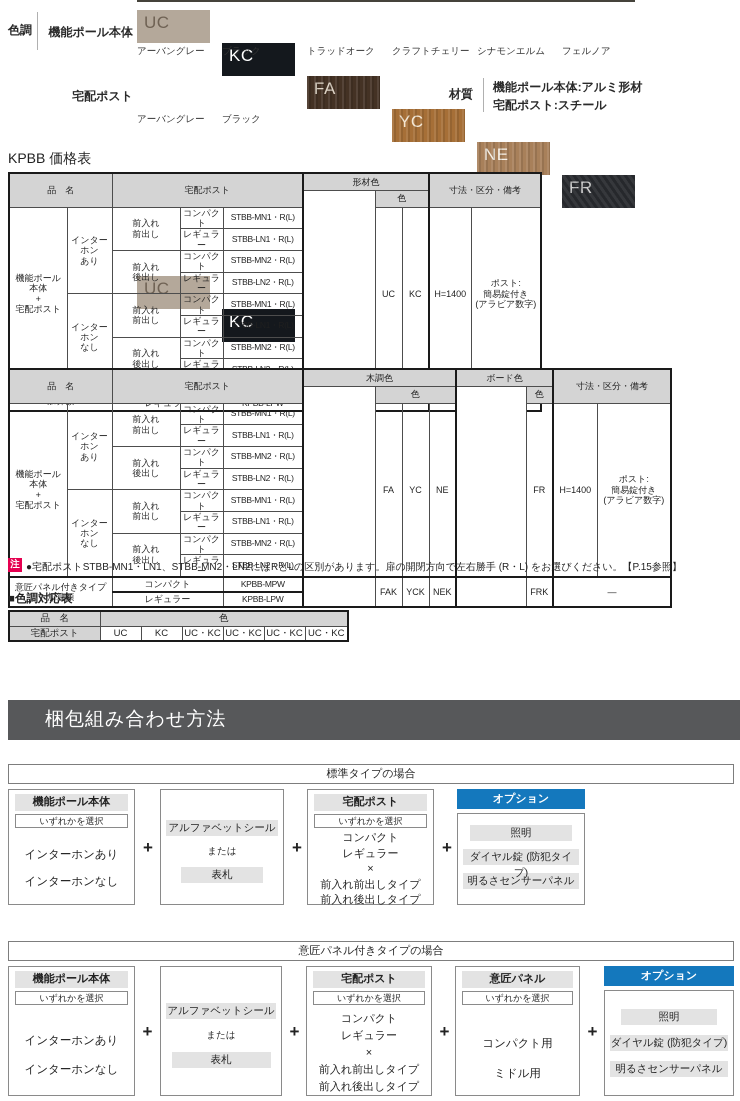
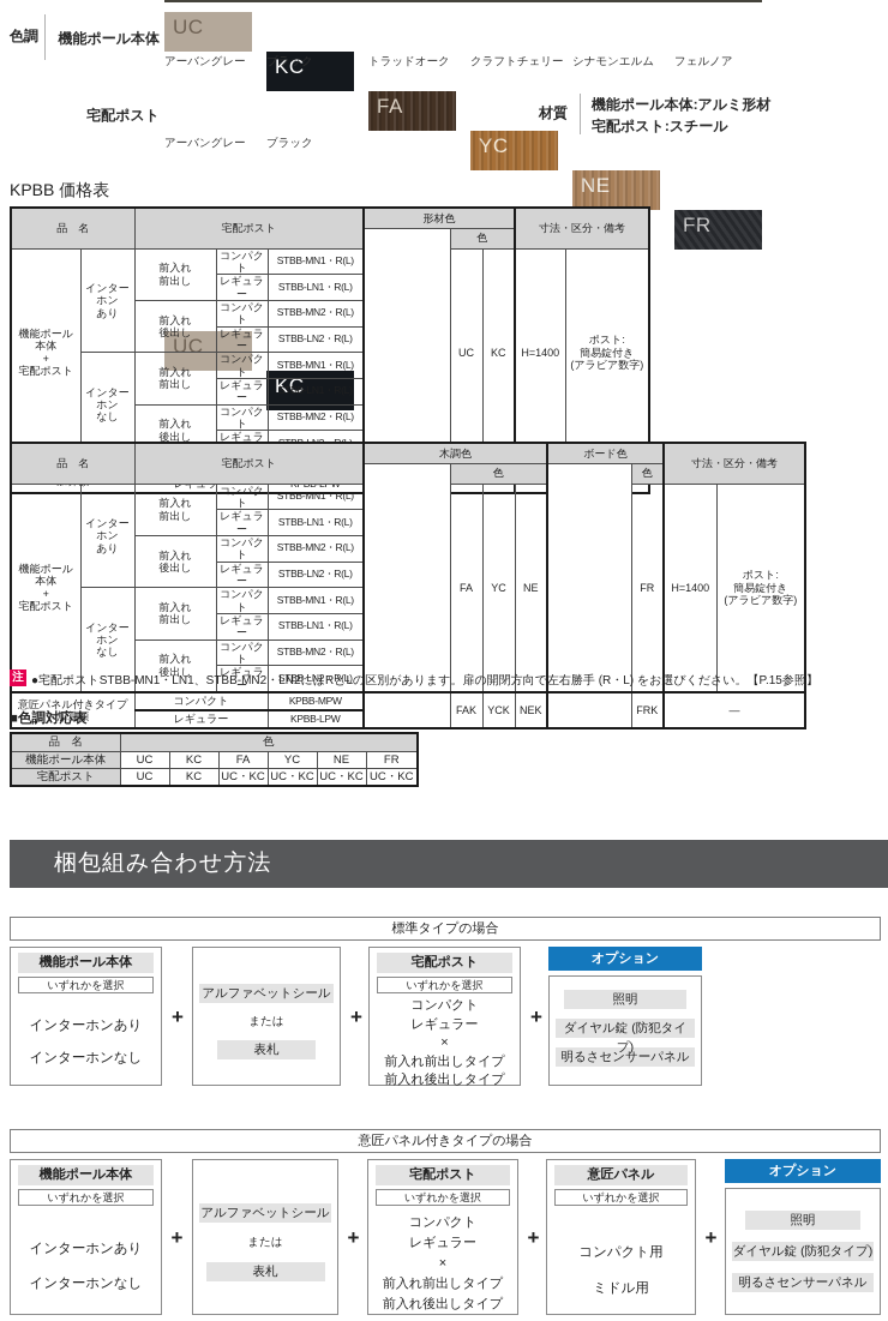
  色調
  機能ポール本体
  UC
  KC
  アーバングレー
  ブラック
  トラッドオーク
  クラフトチェリー
  シナモンエルム
  フェルノア
  宅配ポスト
  UC
  KC
  アーバングレー
  ブラック
  材質
  機能ポール本体:アルミ形材
  宅配ポスト:スチール
  KPBB 価格表
  品 名	宅配ポスト	形材色	寸法・区分・備考
  	色
  機能ポール 本体 + 宅配ポスト	インターホン あり	前入れ 前出し	コンパクト	STBB-MN1・R(L)	UC	KC	H=1400	ポスト: 簡易錠付き (アラビア数字)
  レギュラー	STBB-LN1・R(L)
  前入れ 後出し	コンパクト	STBB-MN2・R(L)
  レギュラー	STBB-LN2・R(L)
  インターホン なし	前入れ 前出し	コンパクト	STBB-MN1・R(L)
  レギュラー	STBB-LN1・R(L)
  前入れ 後出し	コンパクト	STBB-MN2・R(L)
  品 名	宅配ポスト	木調色	ボード色	寸法・区分・備考
  	色		色
  機能ポール 本体 + 宅配ポスト	インターホン あり	前入れ 前出し	コンパクト	STBB-MN1・R(L)	FA	YC	NE	FR	H=1400	ポスト: 簡易錠付き (アラビア数字)
  レギュラー	STBB-LN1・R(L)
  前入れ 後出し	コンパクト	STBB-MN2・R(L)
  レギュラー	STBB-LN2・R(L)
  インターホン なし	前入れ 前出し	コンパクト	STBB-MN1・R(L)
  レギュラー	STBB-LN1・R(L)
  前入れ 後出し	コンパクト	STBB-MN2・R(L)
  レギュラー	STBB-LN2・R(L)
  意匠パネル付きタイプ 加算額	コンパクト	KPBB-MPW		FAK	YCK	NEK		FRK	—
  レギュラー	KPBB-LPW
  注
  ●宅配ポストSTBB-MN1・LN1、STBB-MN2・LN2にはRとLの区別があります。扉の開閉方向で左右勝手 (R・L) をお選びください。【P.15参照】
  ■色調対応表
  品 名	色
+ 機能ポール本体	UC	KC	FA	YC	NE	FR
  宅配ポスト	UC	KC	UC・KC	UC・KC	UC・KC	UC・KC
  梱包組み合わせ方法
  標準タイプの場合
  機能ポール本体
  いずれかを選択
  インターホンあり
  インターホンなし
  +
  アルファベットシール
  または
  表札
  +
  宅配ポスト
  いずれかを選択
  コンパクト
  レギュラー
  ×
  前入れ前出しタイプ
  前入れ後出しタイプ
  +
  オプション
  照明
  ダイヤル錠 (防犯タイ
  明るさセンサーパネル
  意匠パネル付きタイプの場合
  機能ポール本体
  いずれかを選択
  インターホンあり
  インターホンなし
  +
  アルファベットシール
  または
  表札
  +
  宅配ポスト
  いずれかを選択
  コンパクト
  レギュラー
  ×
  前入れ前出しタイプ
  前入れ後出しタイプ
  +
  意匠パネル
  いずれかを選択
  コンパクト用
  ミドル用
  +
  オプション
  照明
  ダイヤル錠 (防犯タイプ)
  明るさセンサーパネル
